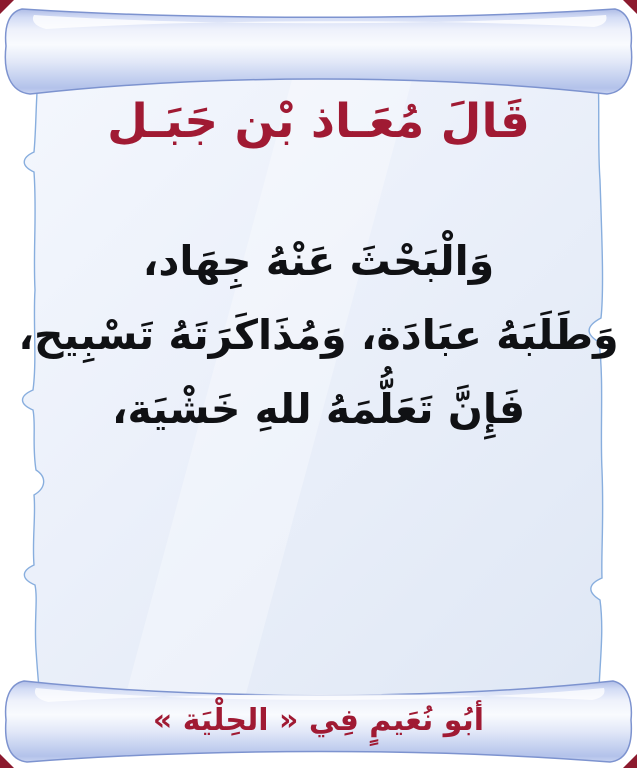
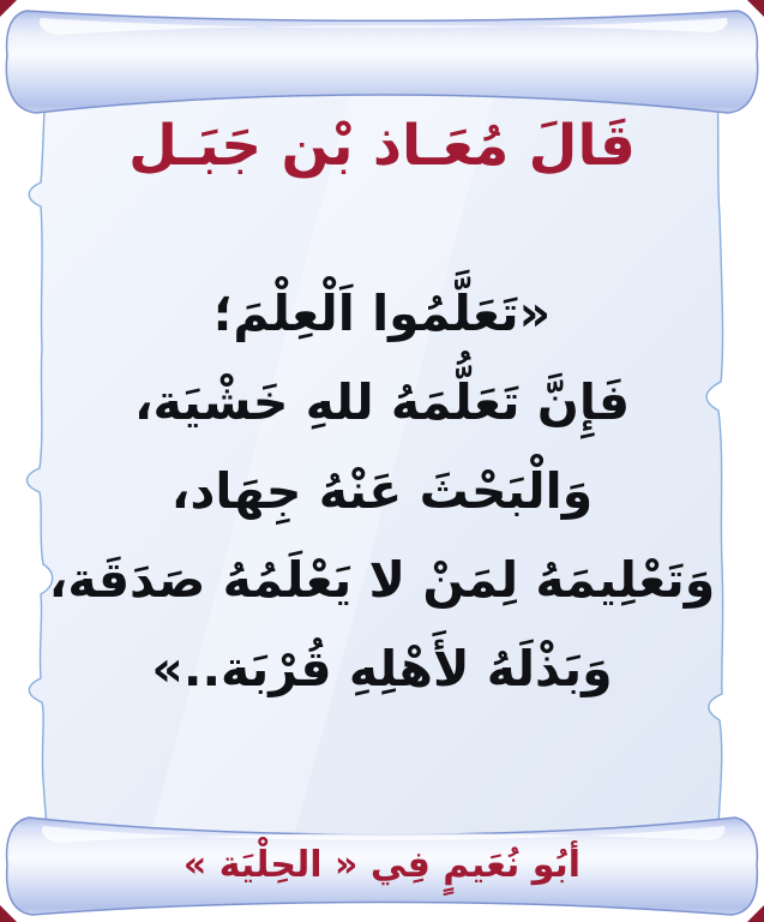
  قَالَ مُعَـاذ بْن جَبَـل
+ «تَعَلَّمُوا اَلْعِلْمَ؛
- وَالْبَحْثَ عَنْهُ جِهَاد،
+ فَإِنَّ تَعَلُّمَهُ للهِ خَشْيَة،
- وَطَلَبَهُ عبَادَة، وَمُذَاكَرَتَهُ تَسْبِيح،
- فَإِنَّ تَعَلُّمَهُ للهِ خَشْيَة،
+ وَالْبَحْثَ عَنْهُ جِهَاد،
+ وَتَعْلِيمَهُ لِمَنْ لا يَعْلَمُهُ صَدَقَة،
+ وَبَذْلَهُ لأَهْلِهِ قُرْبَة..»
  أبُو نُعَيمٍ فِي « الحِلْيَة »
